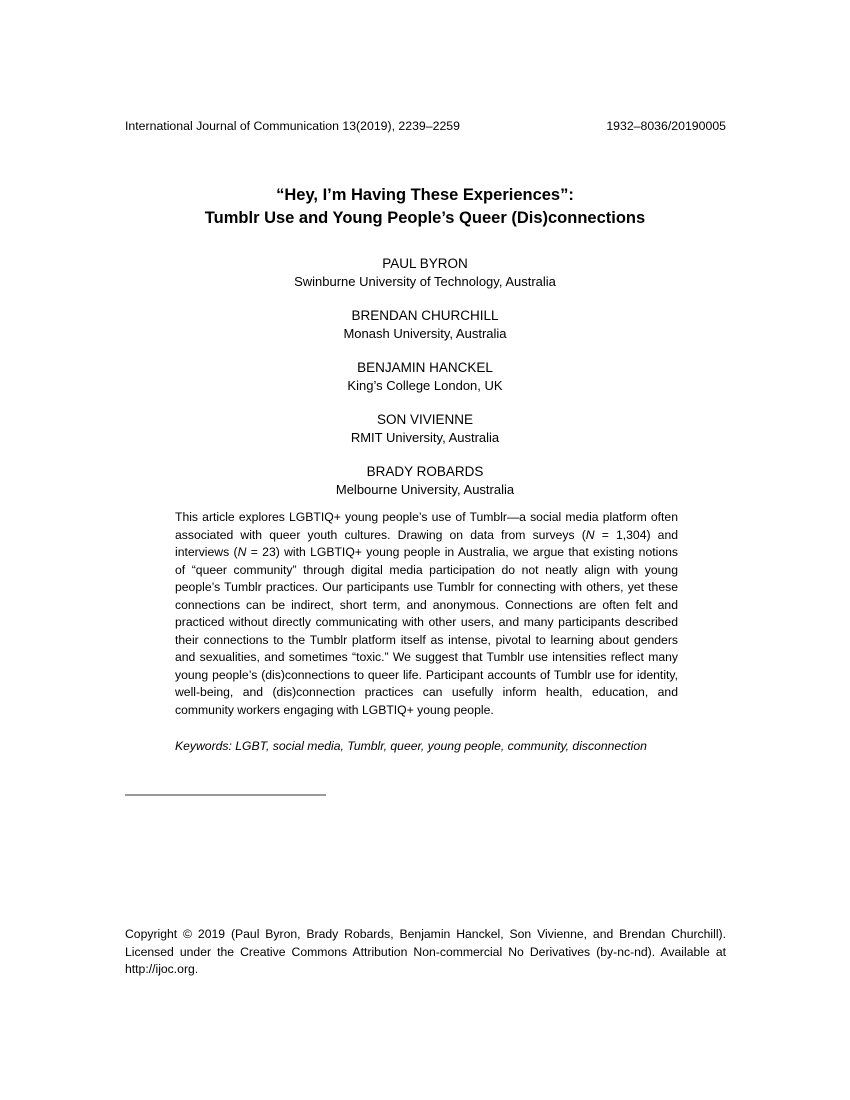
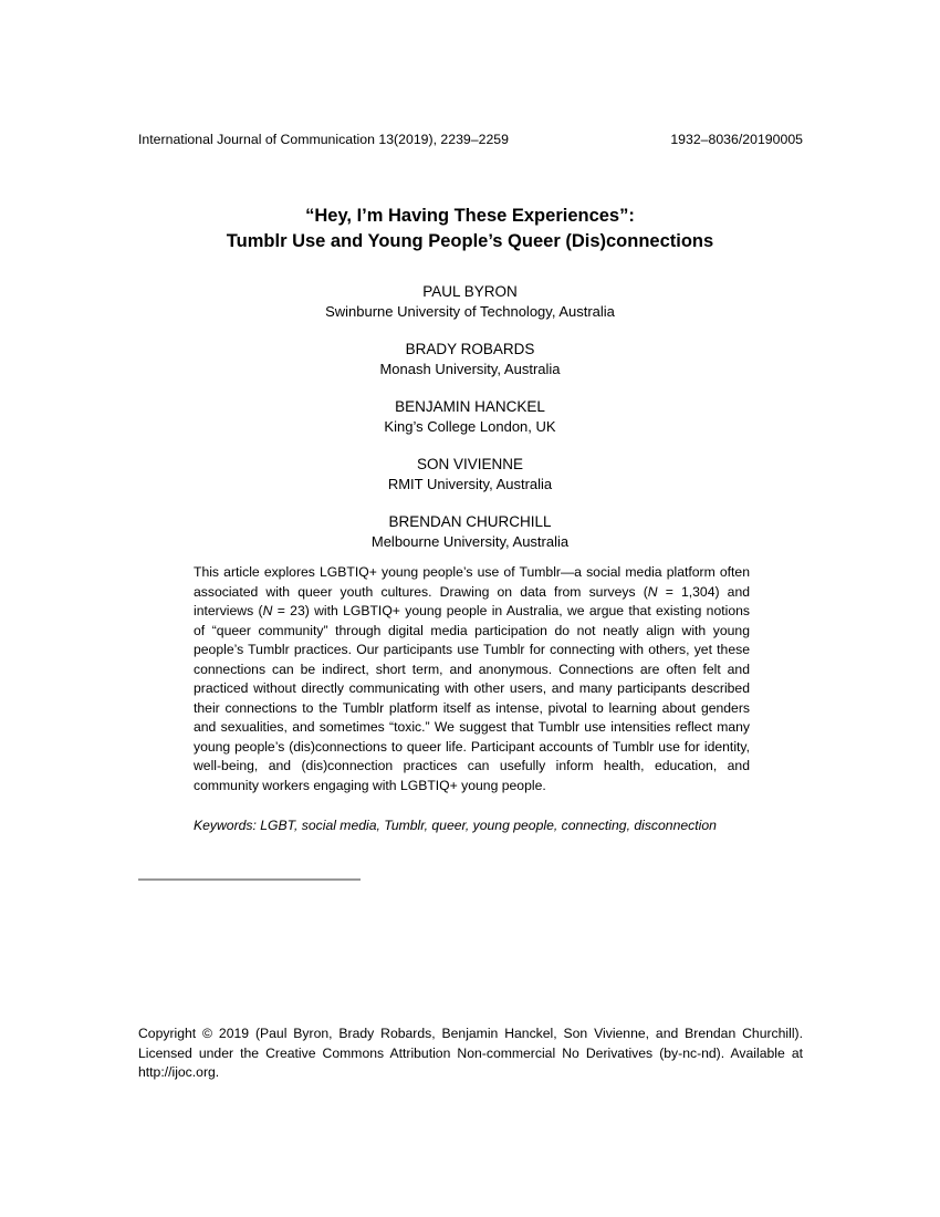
  International Journal of Communication 13(2019), 2239–2259
  1932–8036/20190005
  “Hey, I’m Having These Experiences”:
  Tumblr Use and Young People’s Queer (Dis)connections
  PAUL BYRON
  Swinburne University of Technology, Australia
- BRENDAN CHURCHILL
+ BRADY ROBARDS
  Monash University, Australia
  BENJAMIN HANCKEL
  King’s College London, UK
  SON VIVIENNE
  RMIT University, Australia
- BRADY ROBARDS
+ BRENDAN CHURCHILL
  Melbourne University, Australia
  This article explores LGBTIQ+ young people’s use of Tumblr—a social media platform often associated with queer youth cultures. Drawing on data from surveys (N = 1,304) and interviews (N = 23) with LGBTIQ+ young people in Australia, we argue that existing notions of “queer community” through digital media participation do not neatly align with young people’s Tumblr practices. Our participants use Tumblr for connecting with others, yet these connections can be indirect, short term, and anonymous. Connections are often felt and practiced without directly communicating with other users, and many participants described their connections to the Tumblr platform itself as intense, pivotal to learning about genders and sexualities, and sometimes “toxic.” We suggest that Tumblr use intensities reflect many young people’s (dis)connections to queer life. Participant accounts of Tumblr use for identity, well-being, and (dis)connection practices can usefully inform health, education, and community workers engaging with LGBTIQ+ young people.
- Keywords: LGBT, social media, Tumblr, queer, young people, community, disconnection
+ Keywords: LGBT, social media, Tumblr, queer, young people, connecting, disconnection
  Copyright © 2019 (Paul Byron, Brady Robards, Benjamin Hanckel, Son Vivienne, and Brendan Churchill). Licensed under the Creative Commons Attribution Non-commercial No Derivatives (by-nc-nd). Available at http://ijoc.org.
